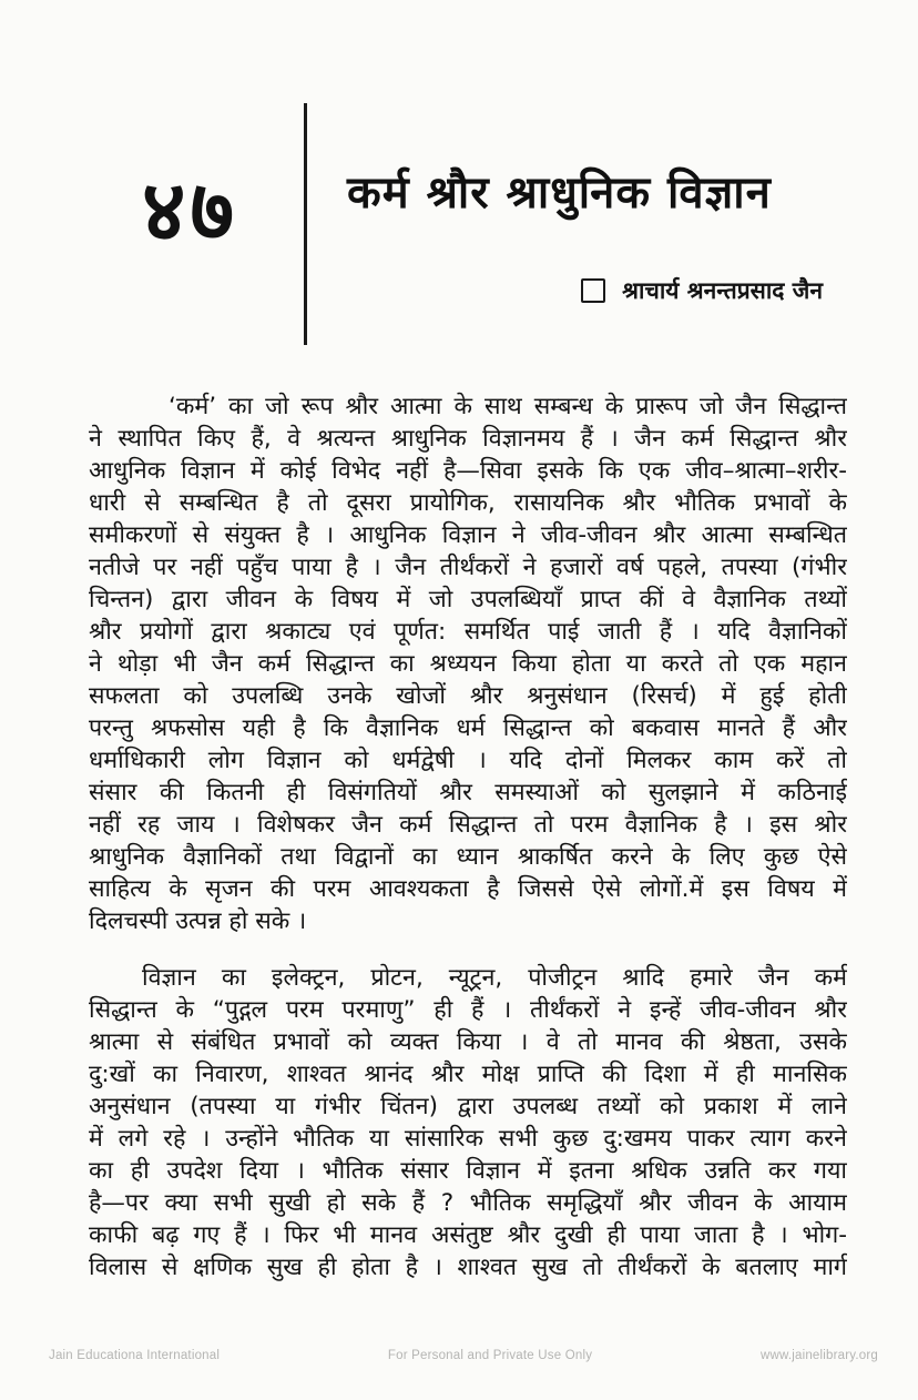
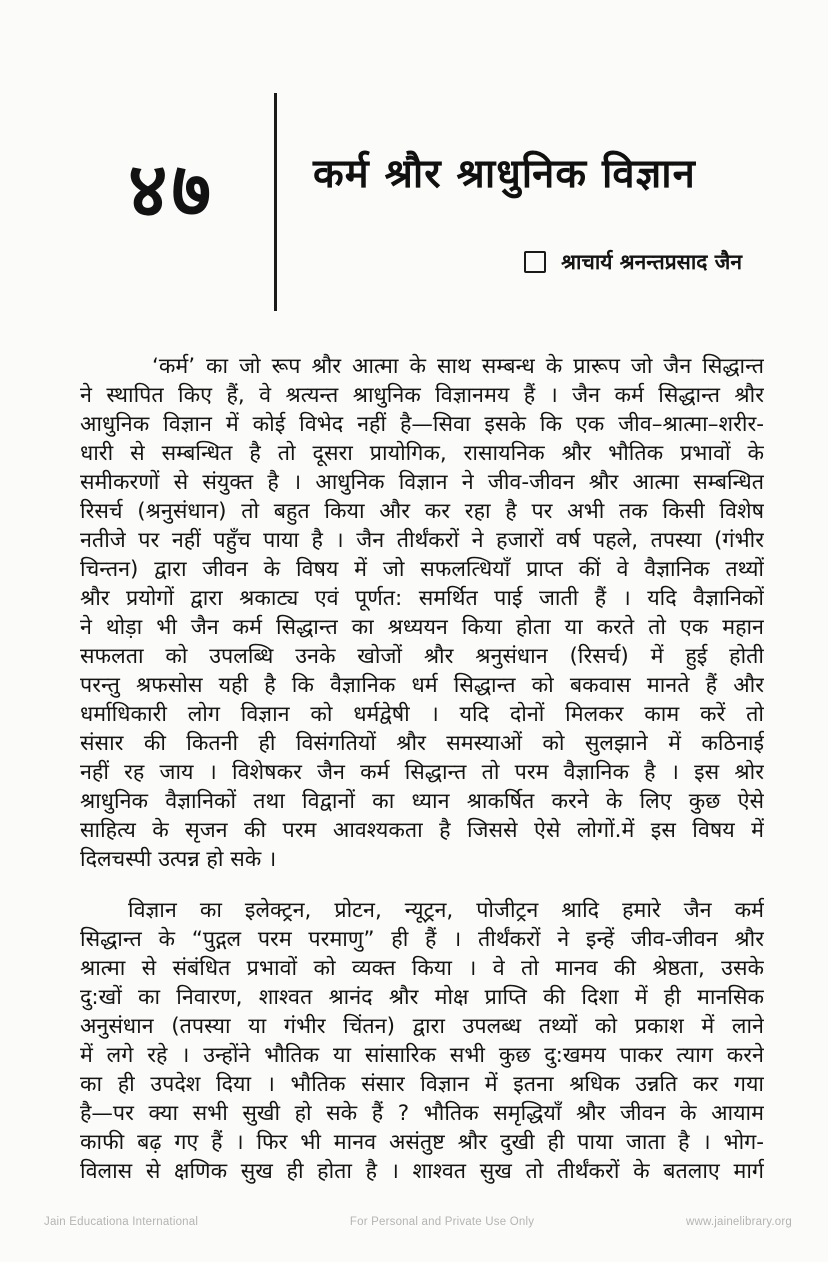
  ४७
  कर्म श्रौर श्राधुनिक विज्ञान
  श्राचार्य श्रनन्तप्रसाद जैन
  ‘कर्म’ का जो रूप श्रौर आत्मा के साथ सम्बन्ध के प्रारूप जो जैन सिद्धान्त
  ने स्थापित किए हैं, वे श्रत्यन्त श्राधुनिक विज्ञानमय हैं । जैन कर्म सिद्धान्त श्रौर
  आधुनिक विज्ञान में कोई विभेद नहीं है—सिवा इसके कि एक जीव–श्रात्मा–शरीर-
  धारी से सम्बन्धित है तो दूसरा प्रायोगिक, रासायनिक श्रौर भौतिक प्रभावों के
  समीकरणों से संयुक्त है । आधुनिक विज्ञान ने जीव-जीवन श्रौर आत्मा सम्बन्धित
+ रिसर्च (श्रनुसंधान) तो बहुत किया और कर रहा है पर अभी तक किसी विशेष
  नतीजे पर नहीं पहुँच पाया है । जैन तीर्थंकरों ने हजारों वर्ष पहले, तपस्या (गंभीर
- चिन्तन) द्वारा जीवन के विषय में जो उपलब्धियाँ प्राप्त कीं वे वैज्ञानिक तथ्यों
+ चिन्तन) द्वारा जीवन के विषय में जो सफलत्धियाँ प्राप्त कीं वे वैज्ञानिक तथ्यों
  श्रौर प्रयोगों द्वारा श्रकाट्य एवं पूर्णत: समर्थित पाई जाती हैं । यदि वैज्ञानिकों
  ने थोड़ा भी जैन कर्म सिद्धान्त का श्रध्ययन किया होता या करते तो एक महान
  सफलता को उपलब्धि उनके खोजों श्रौर श्रनुसंधान (रिसर्च) में हुई होती
  परन्तु श्रफसोस यही है कि वैज्ञानिक धर्म सिद्धान्त को बकवास मानते हैं और
  धर्माधिकारी लोग विज्ञान को धर्मद्वेषी । यदि दोनों मिलकर काम करें तो
  संसार की कितनी ही विसंगतियों श्रौर समस्याओं को सुलझाने में कठिनाई
  नहीं रह जाय । विशेषकर जैन कर्म सिद्धान्त तो परम वैज्ञानिक है । इस श्रोर
  श्राधुनिक वैज्ञानिकों तथा विद्वानों का ध्यान श्राकर्षित करने के लिए कुछ ऐसे
  साहित्य के सृजन की परम आवश्यकता है जिससे ऐसे लोगों.में इस विषय में
  दिलचस्पी उत्पन्न हो सके ।
  विज्ञान का इलेक्ट्रन, प्रोटन, न्यूट्रन, पोजीट्रन श्रादि हमारे जैन कर्म
  सिद्धान्त के “पुद्गल परम परमाणु” ही हैं । तीर्थंकरों ने इन्हें जीव-जीवन श्रौर
  श्रात्मा से संबंधित प्रभावों को व्यक्त किया । वे तो मानव की श्रेष्ठता, उसके
  दु:खों का निवारण, शाश्वत श्रानंद श्रौर मोक्ष प्राप्ति की दिशा में ही मानसिक
  अनुसंधान (तपस्या या गंभीर चिंतन) द्वारा उपलब्ध तथ्यों को प्रकाश में लाने
  में लगे रहे । उन्होंने भौतिक या सांसारिक सभी कुछ दु:खमय पाकर त्याग करने
  का ही उपदेश दिया । भौतिक संसार विज्ञान में इतना श्रधिक उन्नति कर गया
  है—पर क्या सभी सुखी हो सके हैं ? भौतिक समृद्धियाँ श्रौर जीवन के आयाम
  काफी बढ़ गए हैं । फिर भी मानव असंतुष्ट श्रौर दुखी ही पाया जाता है । भोग-
  विलास से क्षणिक सुख ही होता है । शाश्वत सुख तो तीर्थंकरों के बतलाए मार्ग
  Jain Educationa International
  For Personal and Private Use Only
  www.jainelibrary.org
